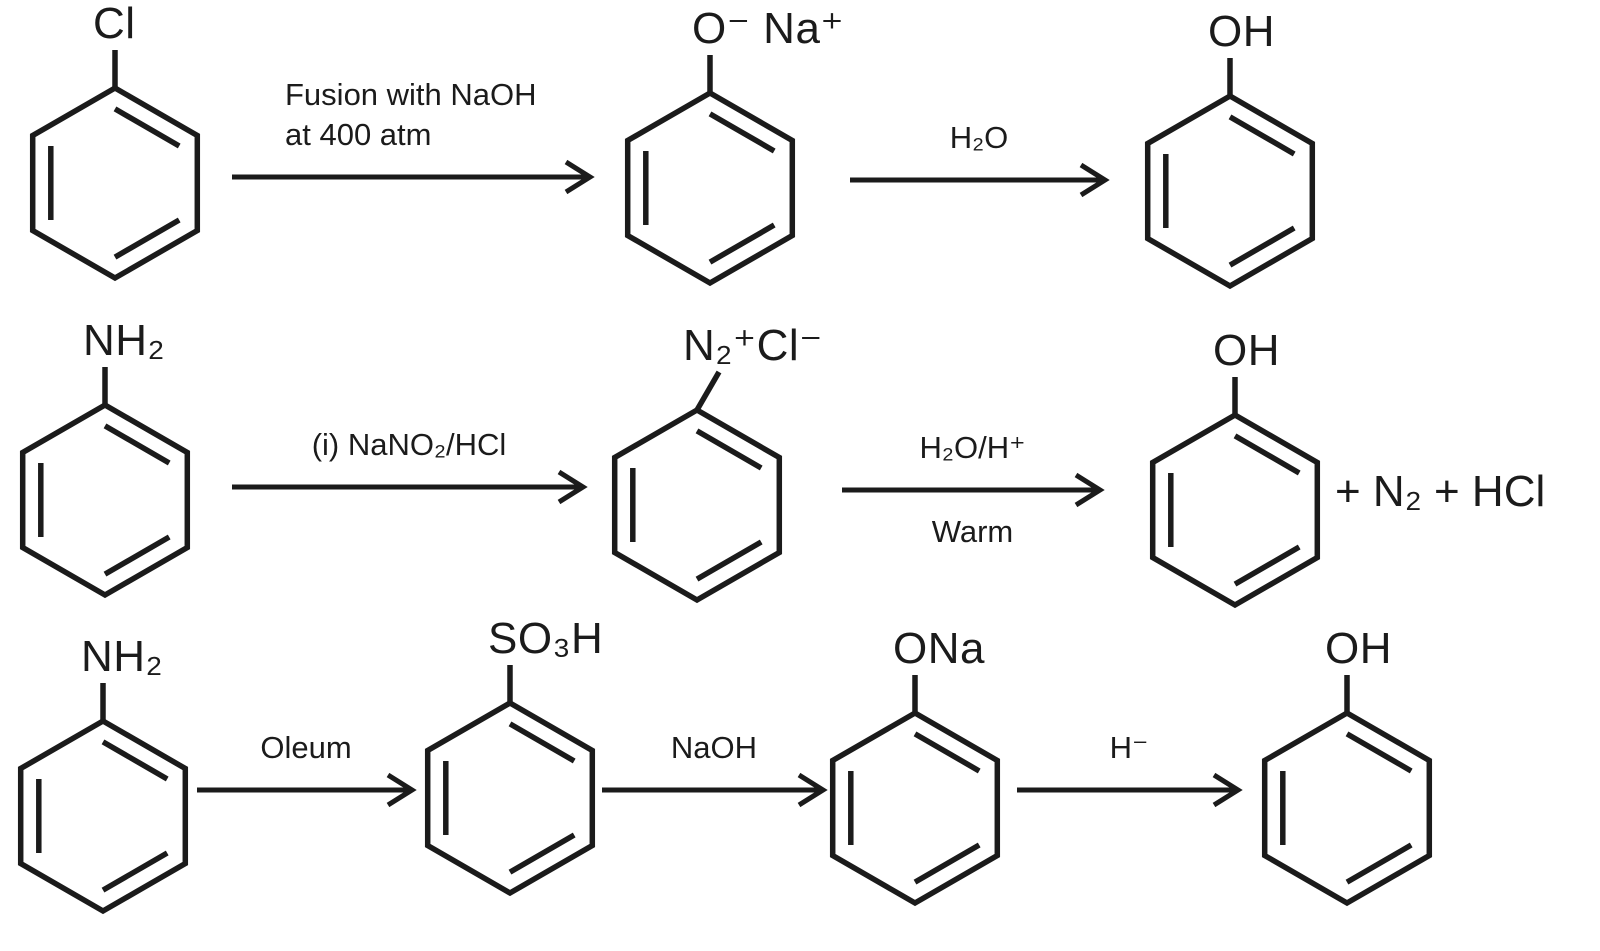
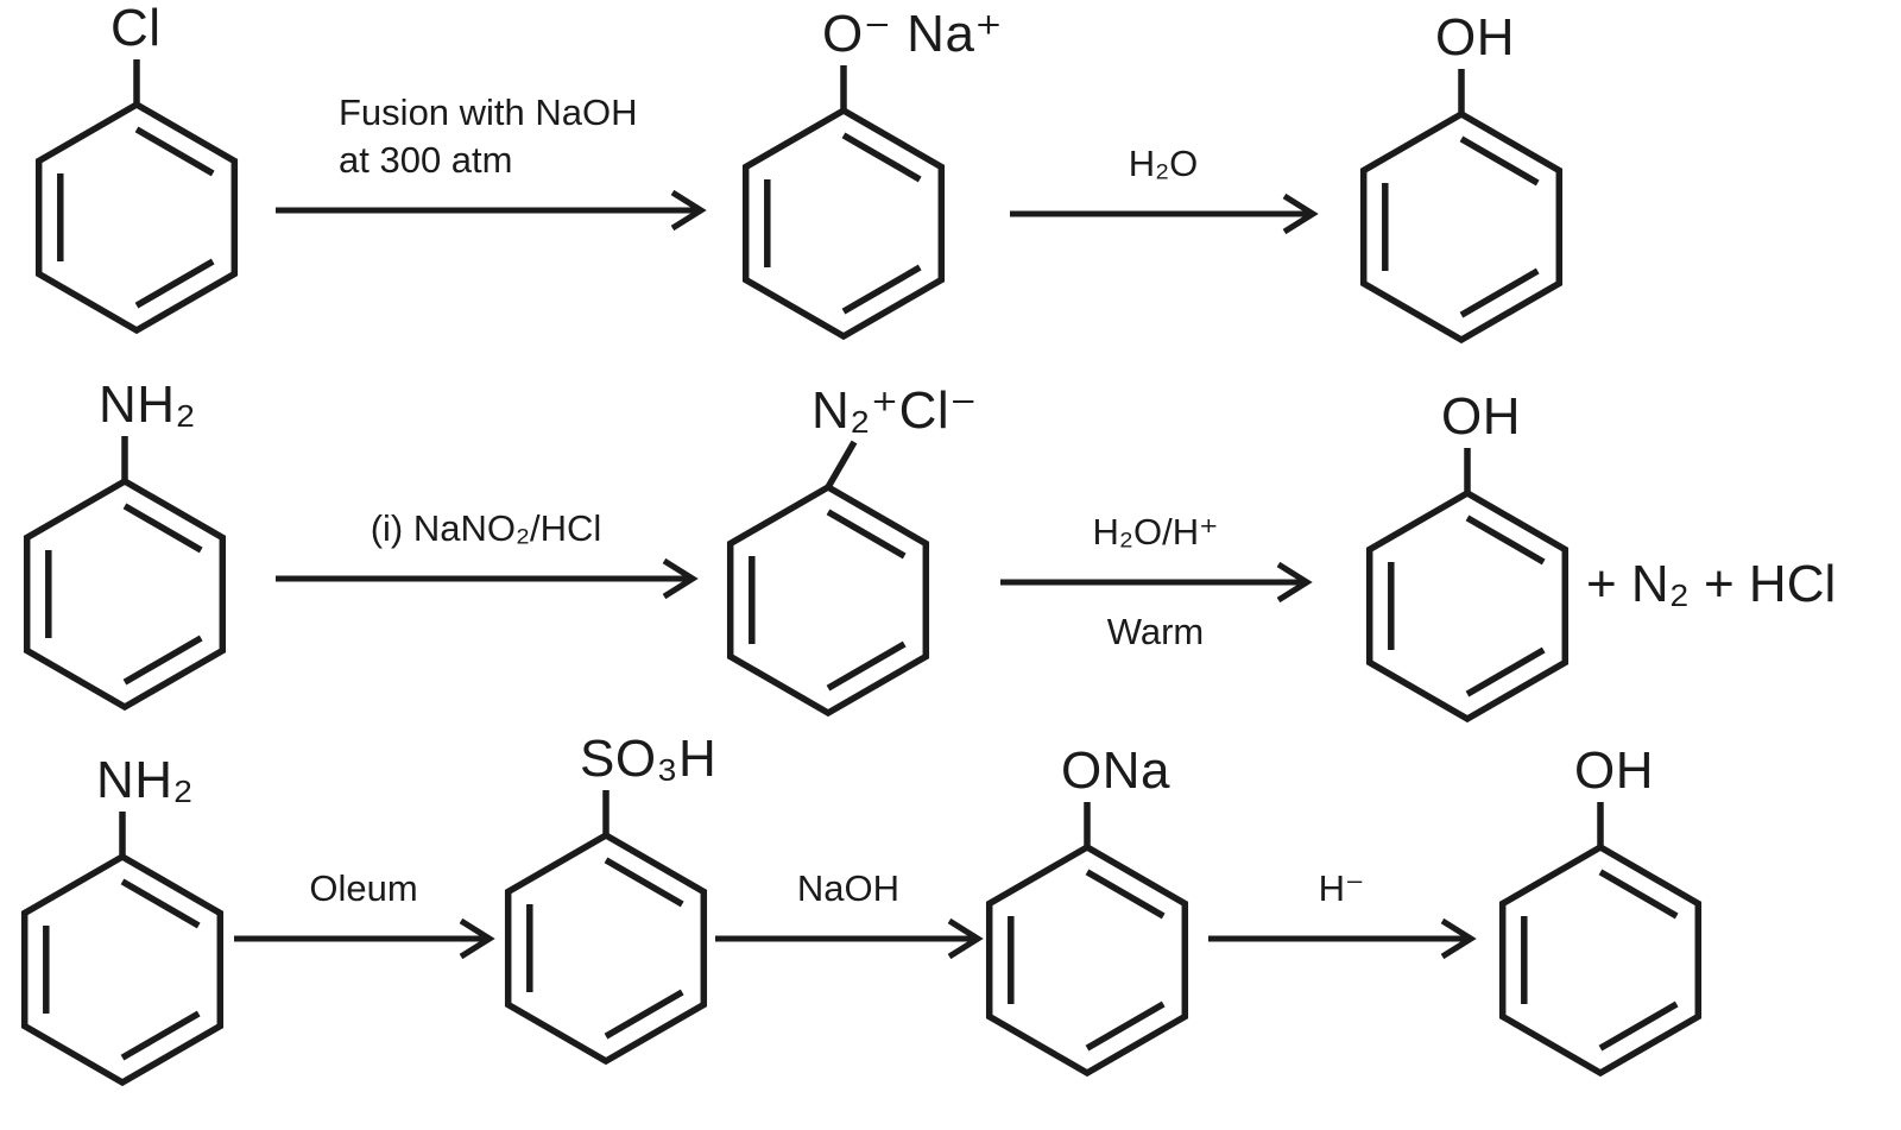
  Cl
  Fusion with NaOH
- at 400 atm
+ at 300 atm
  O⁻ Na⁺
  H₂O
  OH
  NH₂
  (i) NaNO₂/HCl
  N₂⁺Cl⁻
  H₂O/H⁺
  Warm
  OH
  + N₂ + HCl
  NH₂
  Oleum
  SO₃H
  NaOH
  ONa
  H⁻
  OH
